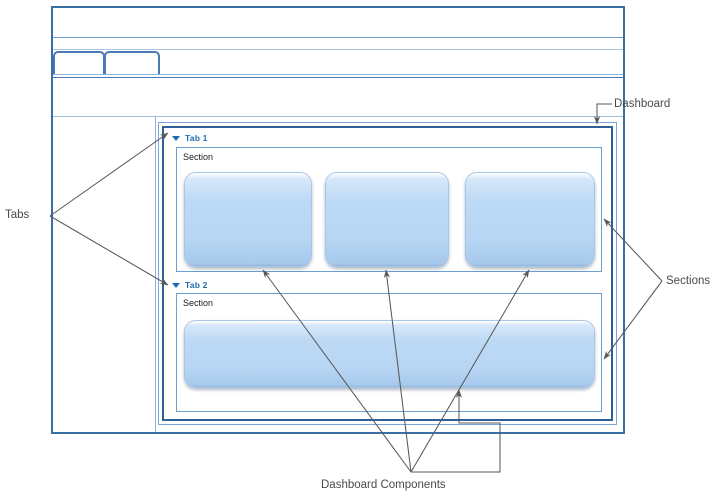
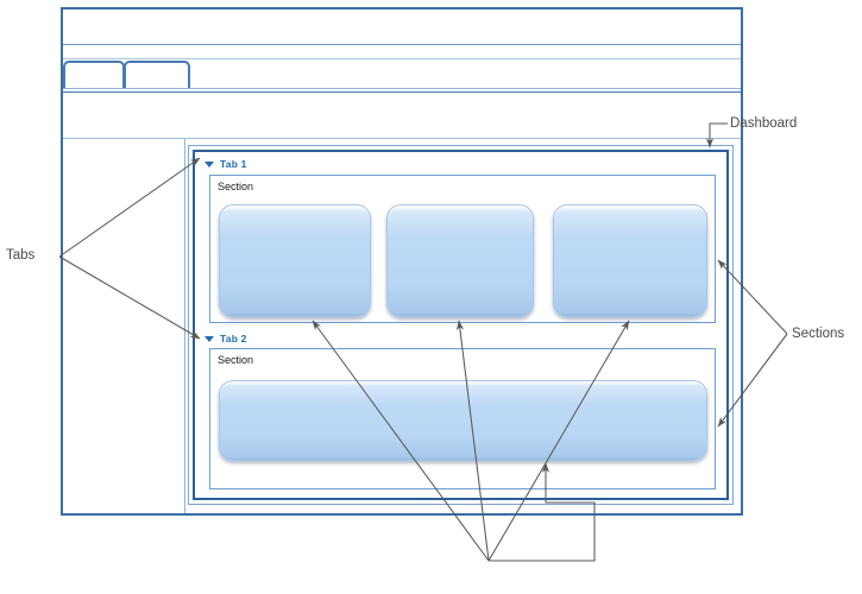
  Tab 1
  Section
  Tab 2
  Section
  Tabs
  Dashboard
  Sections
- Dashboard Components
